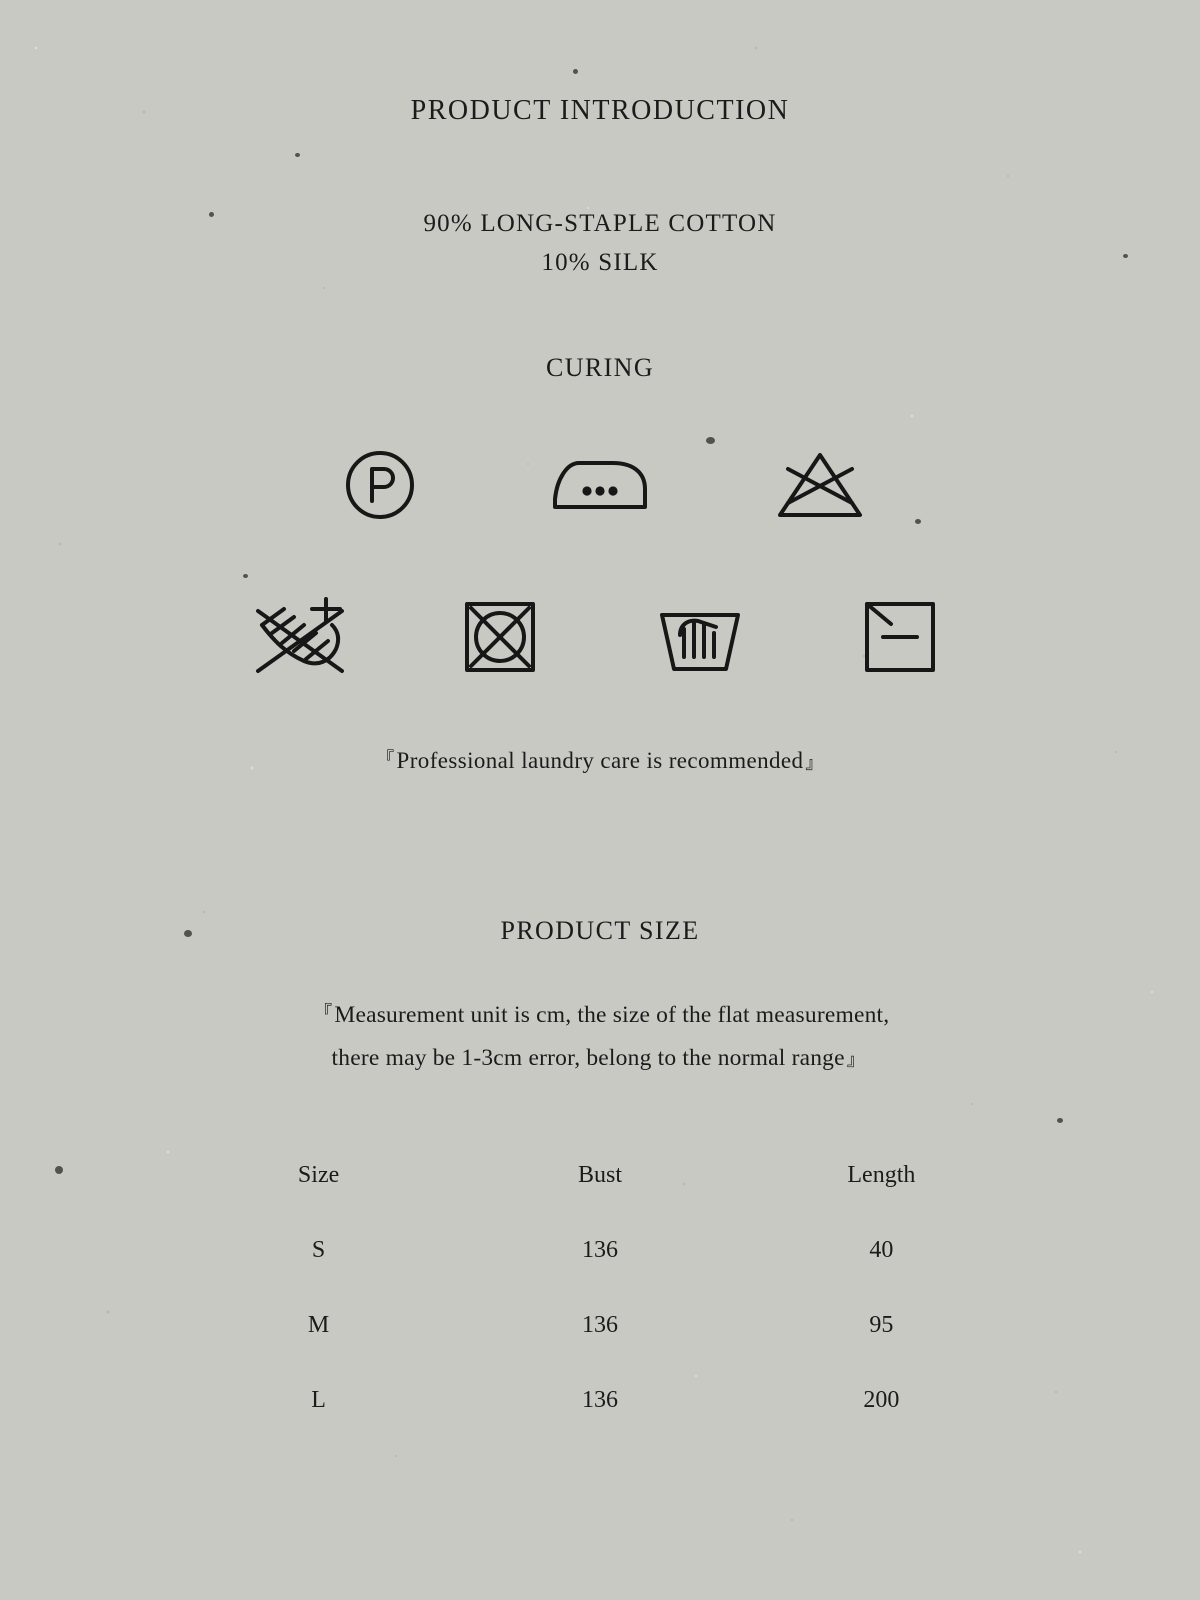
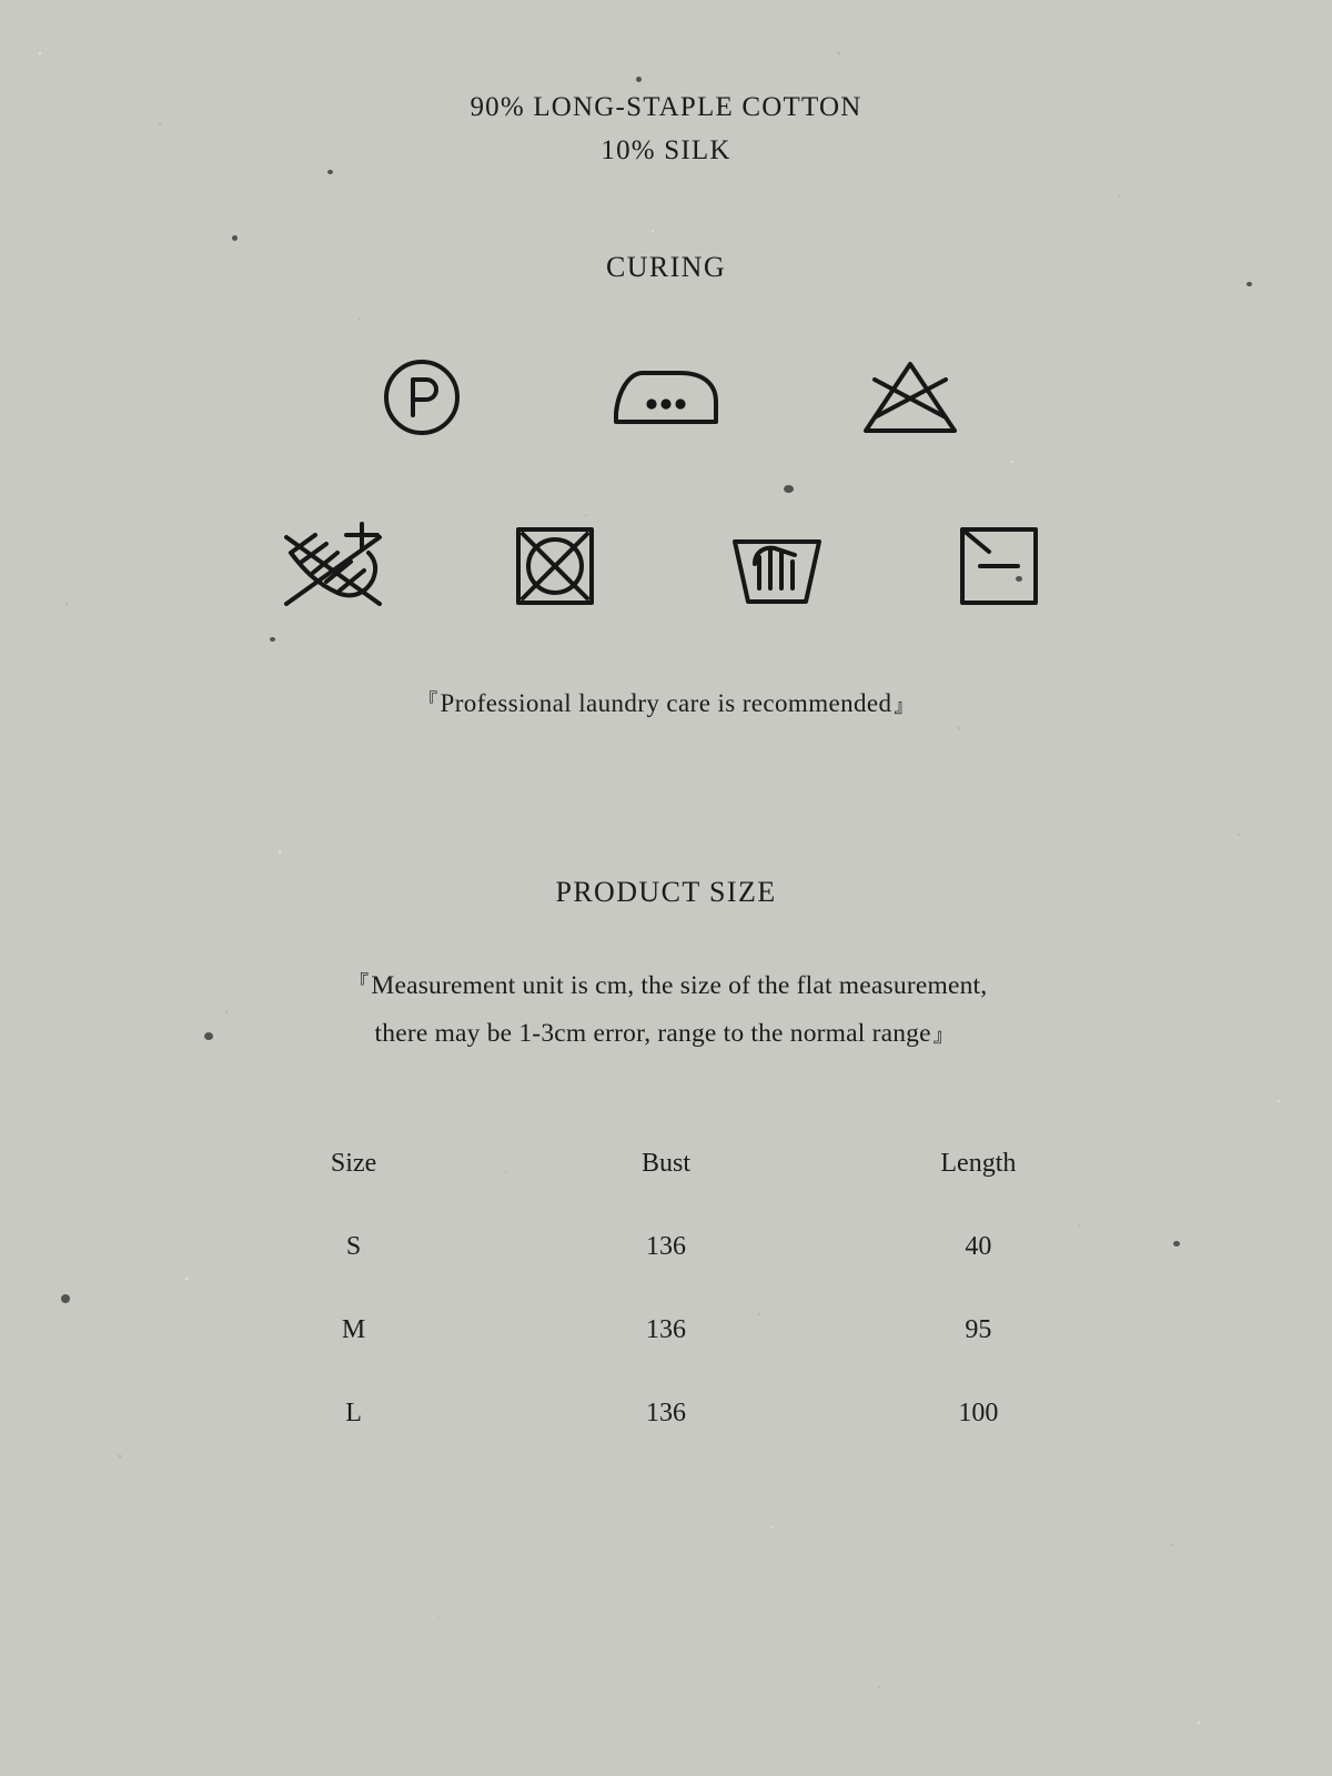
- PRODUCT INTRODUCTION
  90% LONG-STAPLE COTTON
  10% SILK
  CURING
  『Professional laundry care is recommended』
  PRODUCT SIZE
  『Measurement unit is cm, the size of the flat measurement,
- there may be 1-3cm error, belong to the normal range』
+ there may be 1-3cm error, range to the normal range』
  Size	Bust	Length
  S	136	40
  M	136	95
- L	136	200
+ L	136	100
